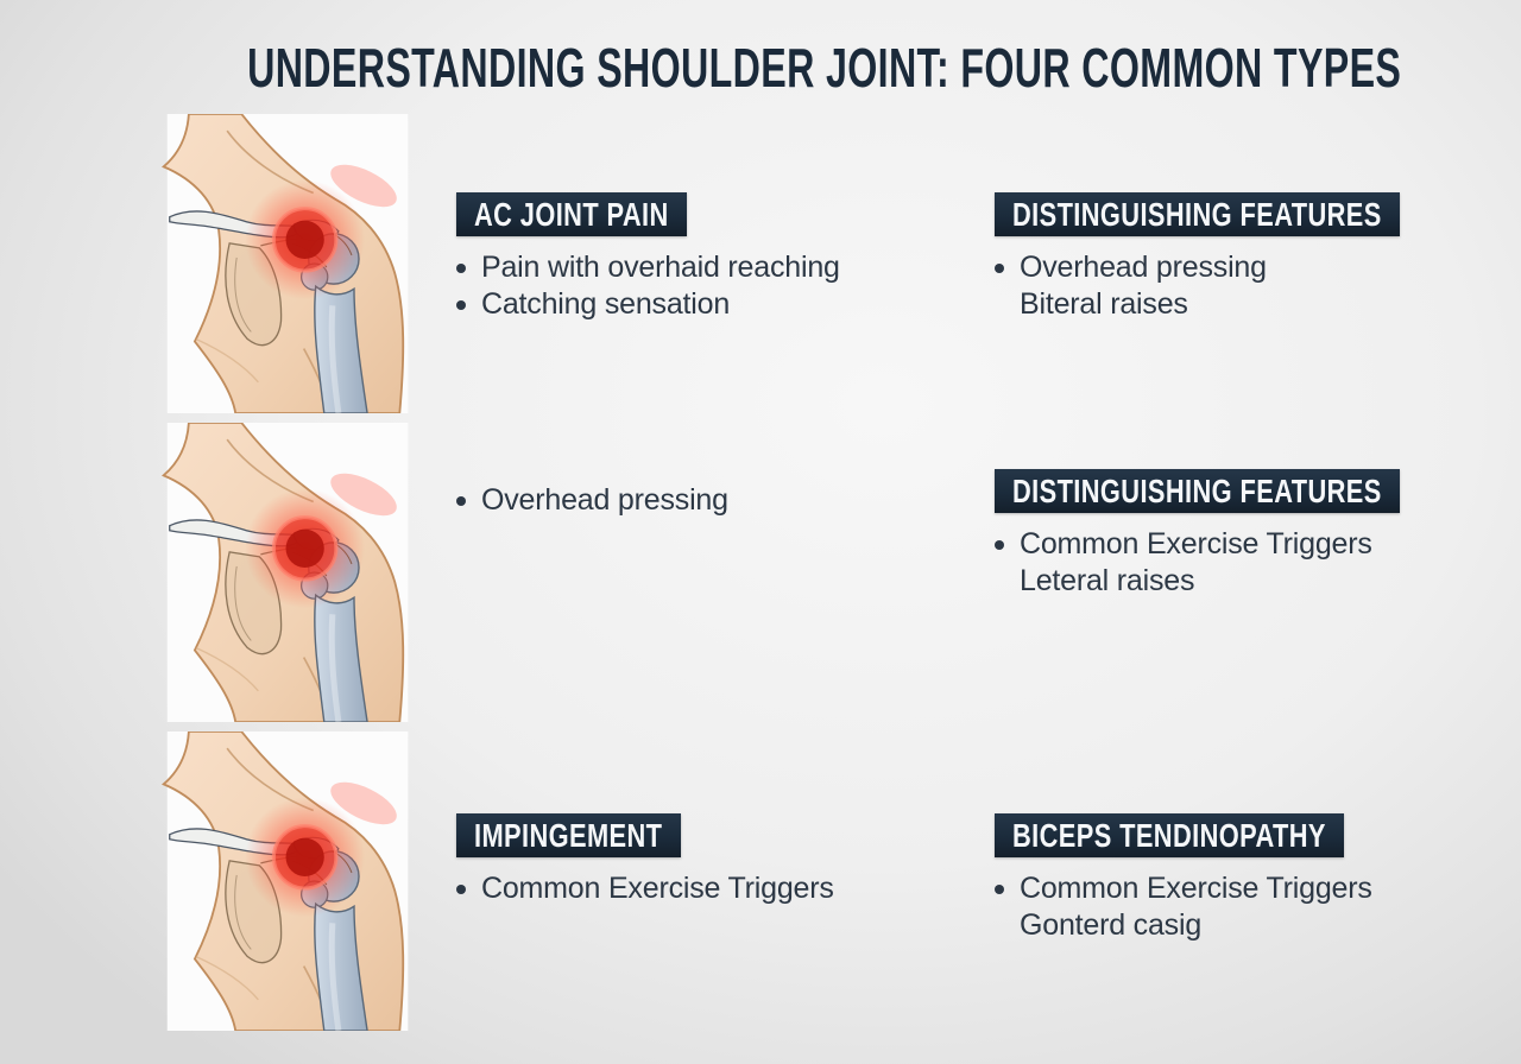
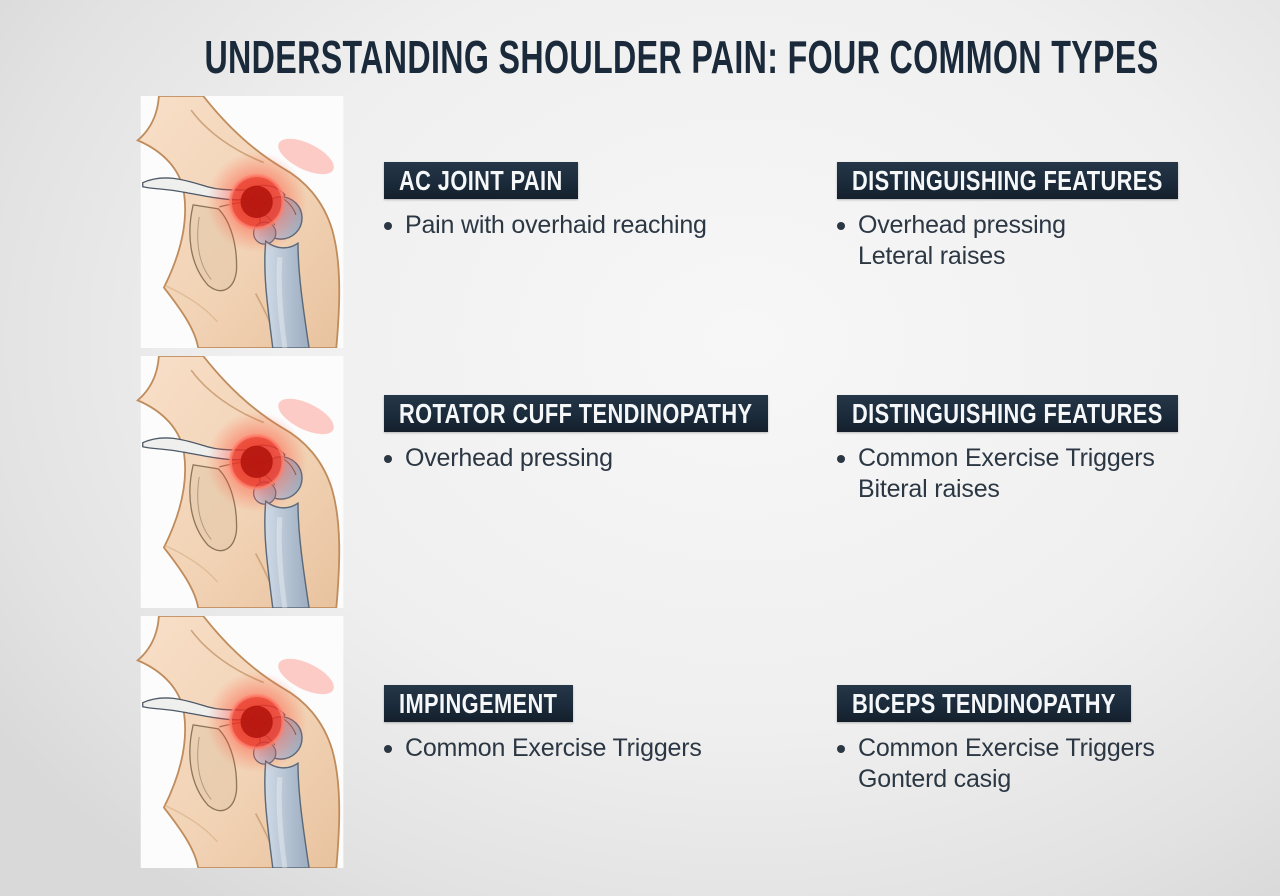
- UNDERSTANDING SHOULDER JOINT: FOUR COMMON TYPES
+ UNDERSTANDING SHOULDER PAIN: FOUR COMMON TYPES
  AC JOINT PAIN
  Pain with overhaid reaching
- Catching sensation
  DISTINGUISHING FEATURES
  Overhead pressing
- Biteral raises
+ Leteral raises
+ ROTATOR CUFF TENDINOPATHY
  Overhead pressing
  DISTINGUISHING FEATURES
  Common Exercise Triggers
- Leteral raises
+ Biteral raises
  IMPINGEMENT
  Common Exercise Triggers
  BICEPS TENDINOPATHY
  Common Exercise Triggers
  Gonterd casig
